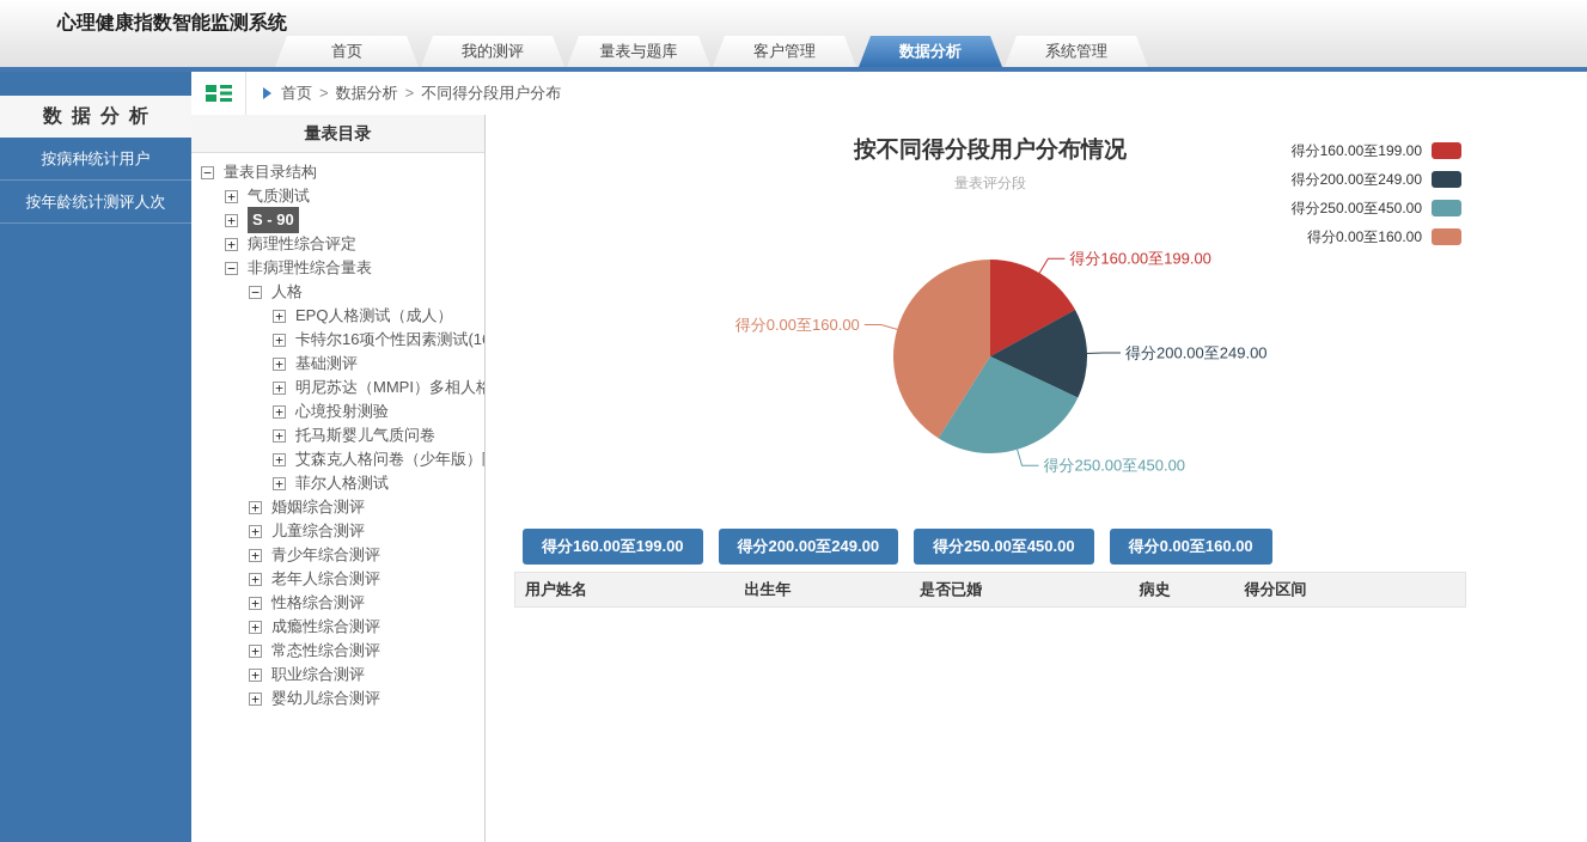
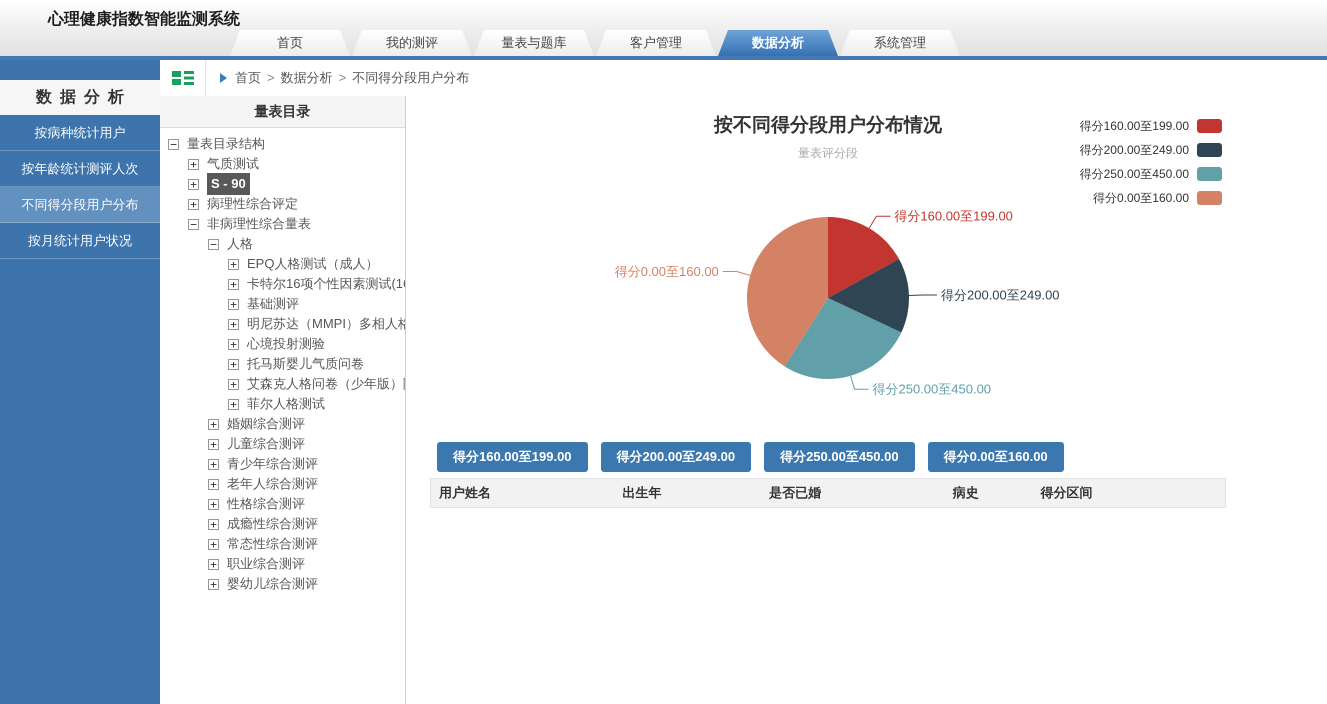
  心理健康指数智能监测系统
  首页
  我的测评
  量表与题库
  客户管理
  数据分析
  系统管理
  数据分析
  按病种统计用户
  按年龄统计测评人次
+ 不同得分段用户分布
+ 按月统计用户状况
  首页 > 数据分析 > 不同得分段用户分布
  量表目录
  −
  量表目录结构
  +
  气质测试
  +
  S - 90
  +
  病理性综合评定
  −
  非病理性综合量表
  −
  人格
  +
  EPQ人格测试（成人）
  +
  卡特尔16项个性因素测试(1
  +
  基础测评
  +
  明尼苏达（MMPI）多相人格
  +
  心境投射测验
  +
  托马斯婴儿气质问卷
  +
  艾森克人格问卷（少年版）
  +
  菲尔人格测试
  +
  婚姻综合测评
  +
  儿童综合测评
  +
  青少年综合测评
  +
  老年人综合测评
  +
  性格综合测评
  +
  成瘾性综合测评
  +
  常态性综合测评
  +
  职业综合测评
  +
  婴幼儿综合测评
  按不同得分段用户分布情况
  量表评分段
  得分160.00至199.00
  得分200.00至249.00
  得分250.00至450.00
  得分0.00至160.00
  得分160.00至199.00
  得分200.00至249.00
  得分250.00至450.00
  得分0.00至160.00
  得分160.00至199.00
  得分200.00至249.00
  得分250.00至450.00
  得分0.00至160.00
  用户姓名
  出生年
  是否已婚
  病史
  得分区间
